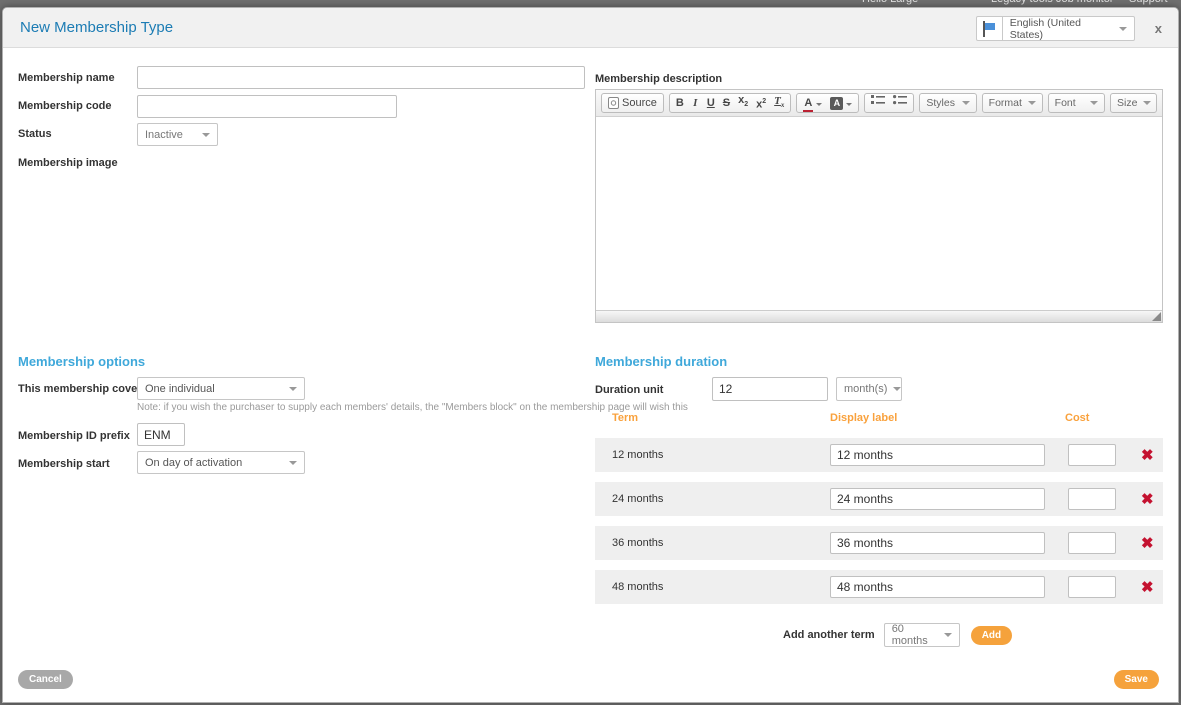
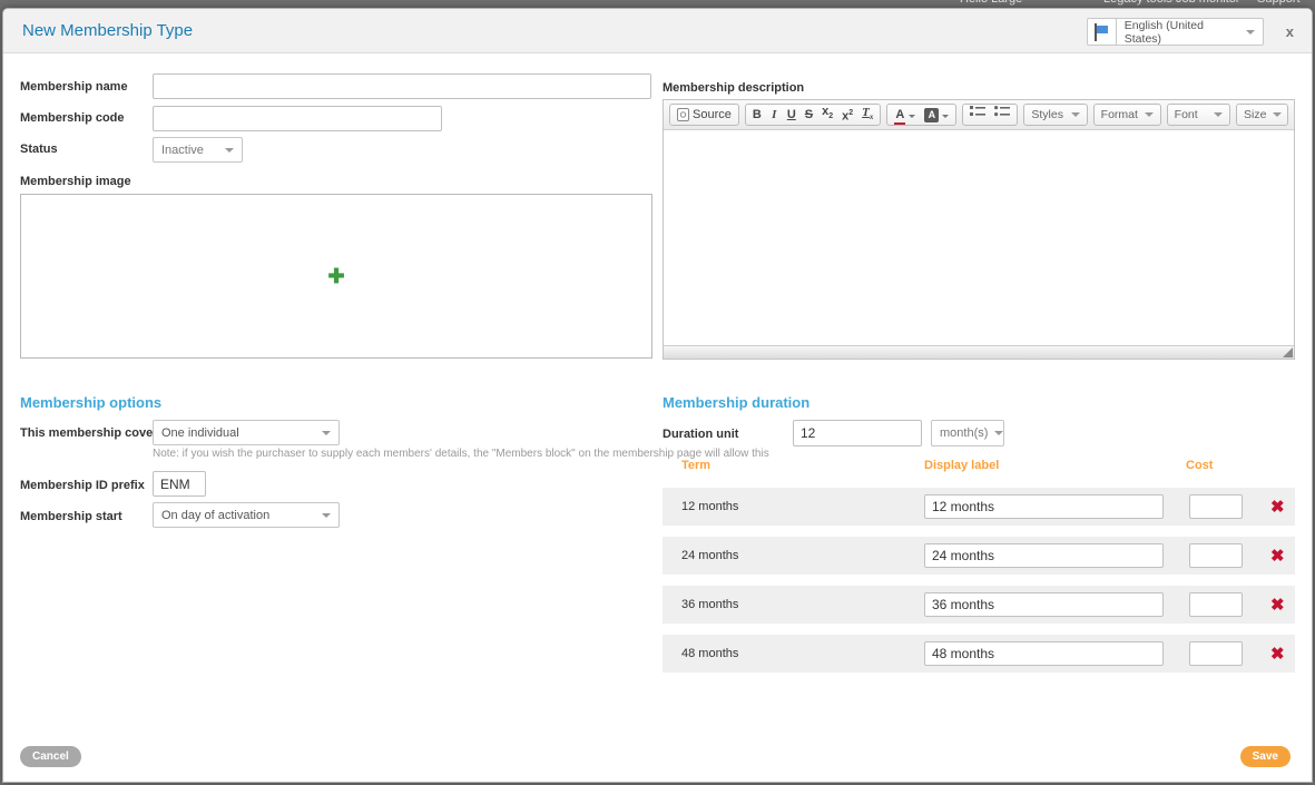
  New Membership Type
  English (United States)
  x
  Membership name
  Membership code
  Status
  Inactive
  Membership image
+ ✚
  Membership options
  This membership cove
  One individual
- Note: if you wish the purchaser to supply each members' details, the "Members block" on the membership page will wish this
+ Note: if you wish the purchaser to supply each members' details, the "Members block" on the membership page will allow this
  Membership ID prefix
  ENM
  Membership start
  On day of activation
  Membership description
  Source
  B
  I
  U
  S
  Tx
  A
  A
  Styles
  Format
  Font
  Size
  Membership duration
  Duration unit
  12
  month(s)
  Term
  Display label
  Cost
  12 months
  12 months
  ✖
  24 months
  24 months
  ✖
  36 months
  36 months
  ✖
  48 months
  48 months
  ✖
- Add another term
- 60 months
- Add
  Cancel
  Save
